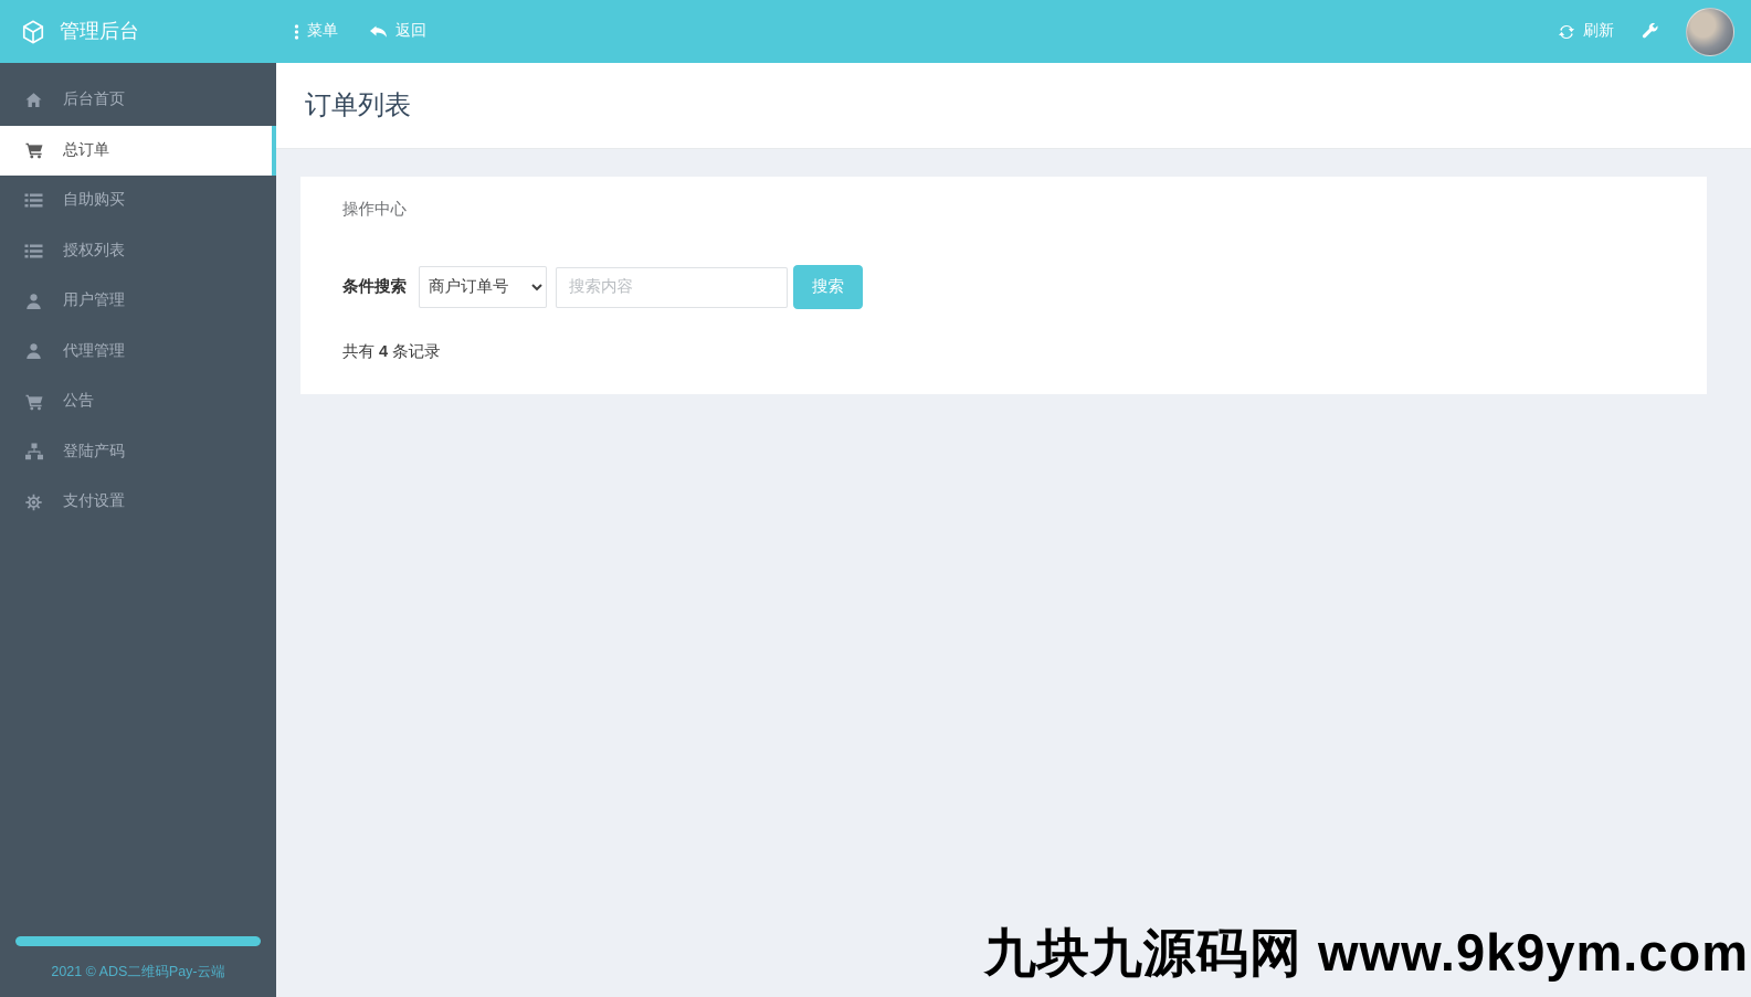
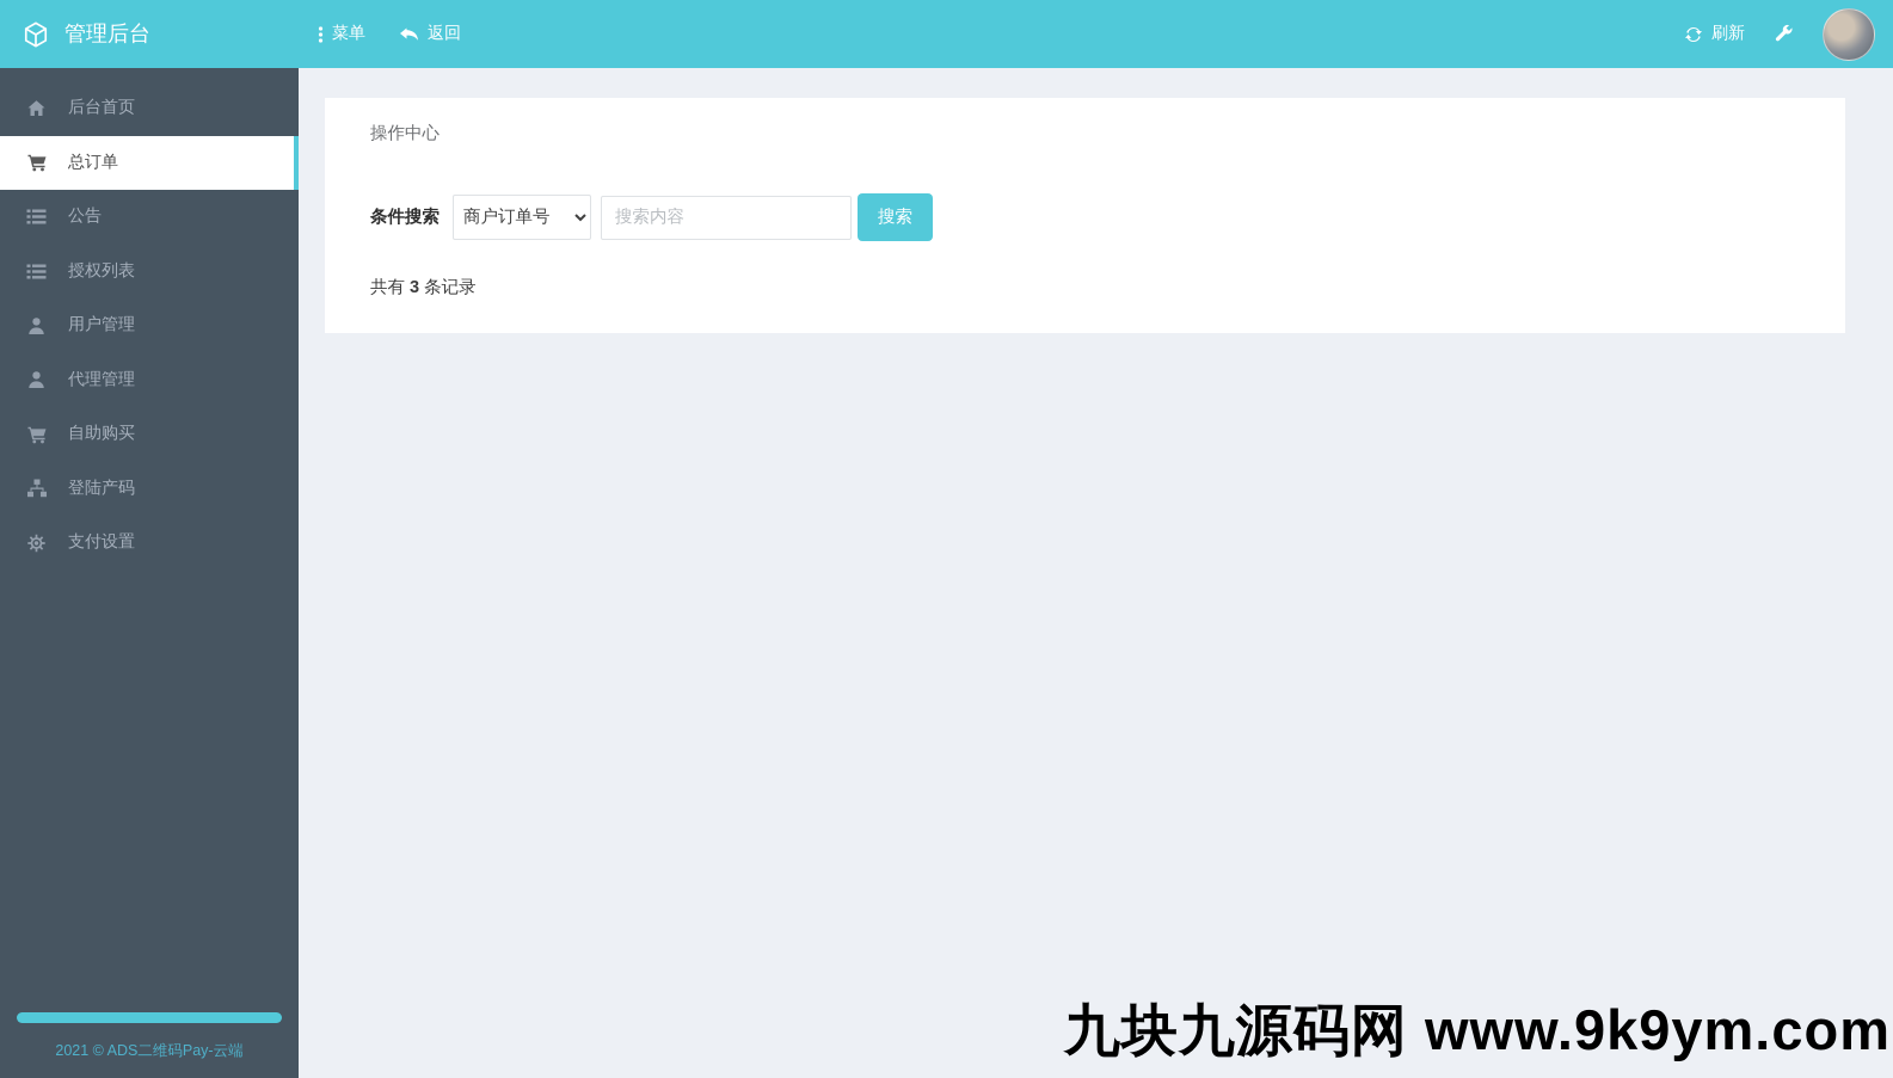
  管理后台
  菜单
  返回
  刷新
  后台首页
  总订单
- 自助购买
+ 公告
  授权列表
  用户管理
  代理管理
- 公告
+ 自助购买
  登陆产码
  支付设置
  2021 © ADS二维码Pay-云端
- 订单列表
  操作中心
  条件搜索
  商户订单号
  搜索内容
  搜索
- 共有 4 条记录
+ 共有 3 条记录
  九块九源码网 www.9k9ym.com
